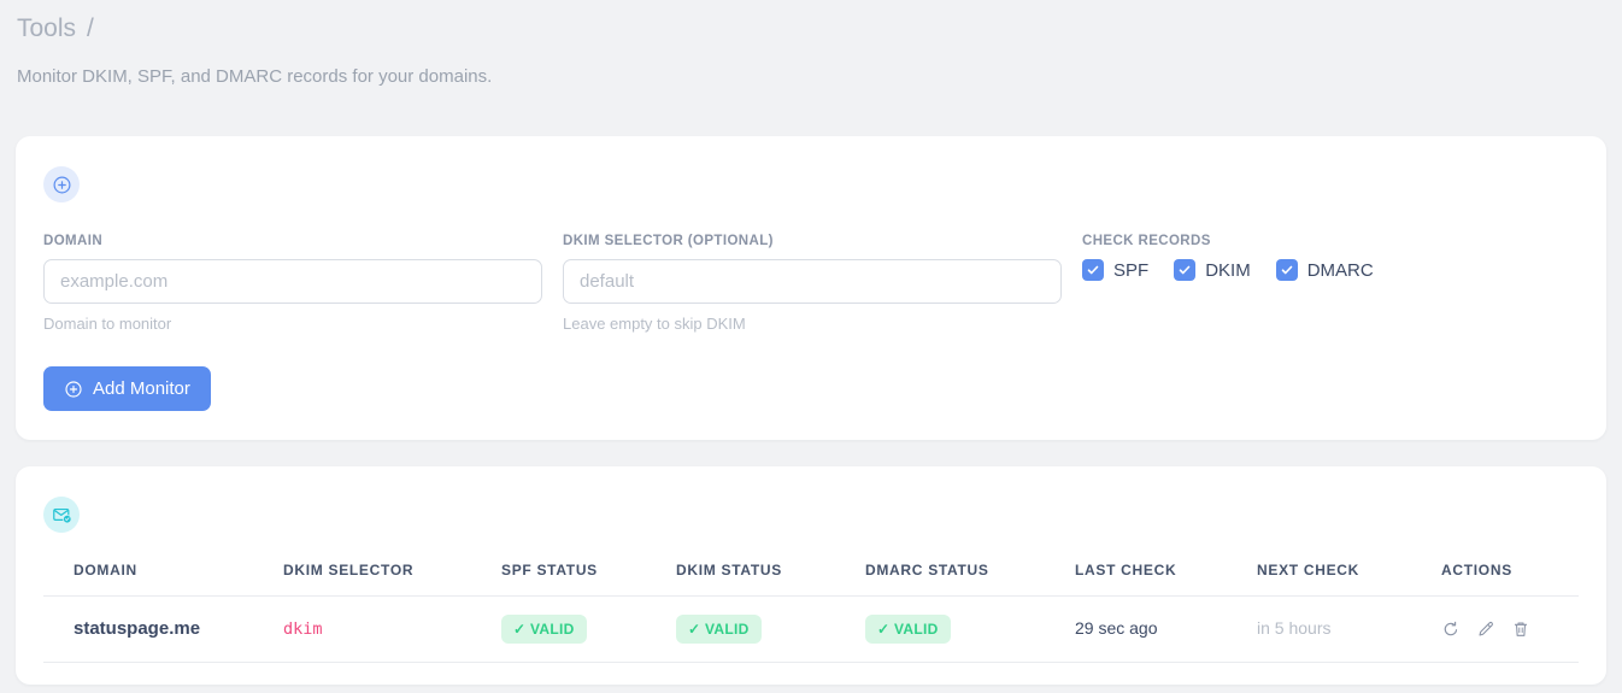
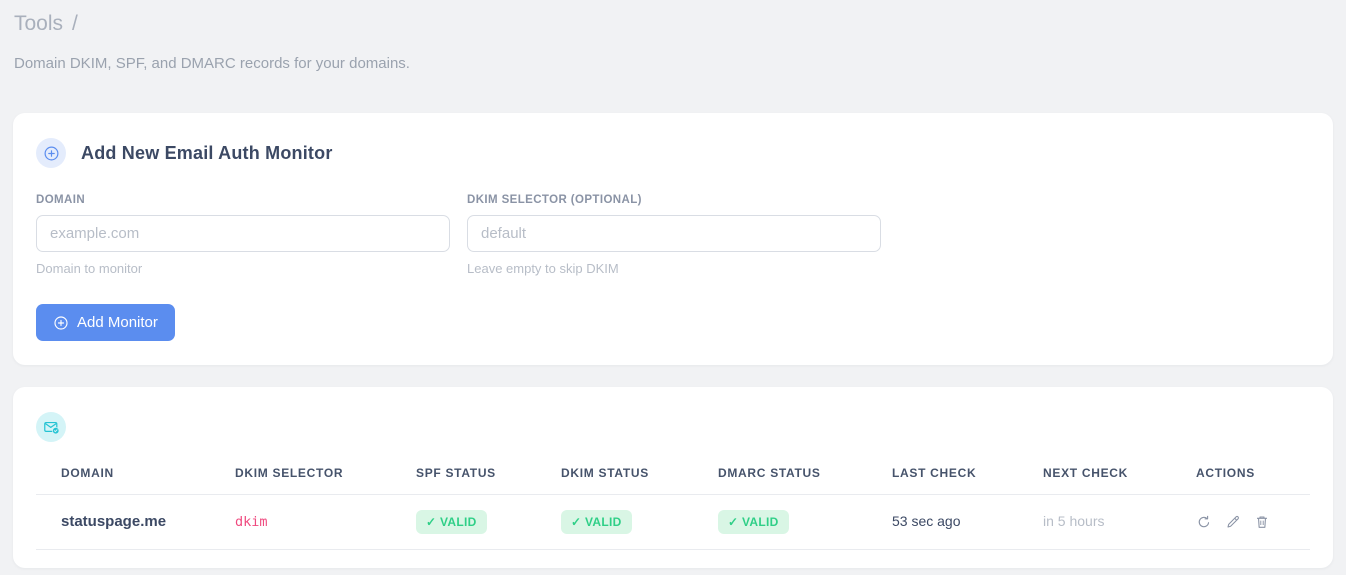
  Tools
  /
- Monitor DKIM, SPF, and DMARC records for your domains.
+ Domain DKIM, SPF, and DMARC records for your domains.
+ Add New Email Auth Monitor
  DOMAIN
  example.com
  Domain to monitor
  DKIM SELECTOR (OPTIONAL)
  default
  Leave empty to skip DKIM
- CHECK RECORDS
- SPF
- DKIM
- DMARC
  Add Monitor
  DOMAIN	DKIM SELECTOR	SPF STATUS	DKIM STATUS	DMARC STATUS	LAST CHECK	NEXT CHECK	ACTIONS
- statuspage.me	dkim	✓ VALID	✓ VALID	✓ VALID	29 sec ago	in 5 hours
+ statuspage.me	dkim	✓ VALID	✓ VALID	✓ VALID	53 sec ago	in 5 hours
